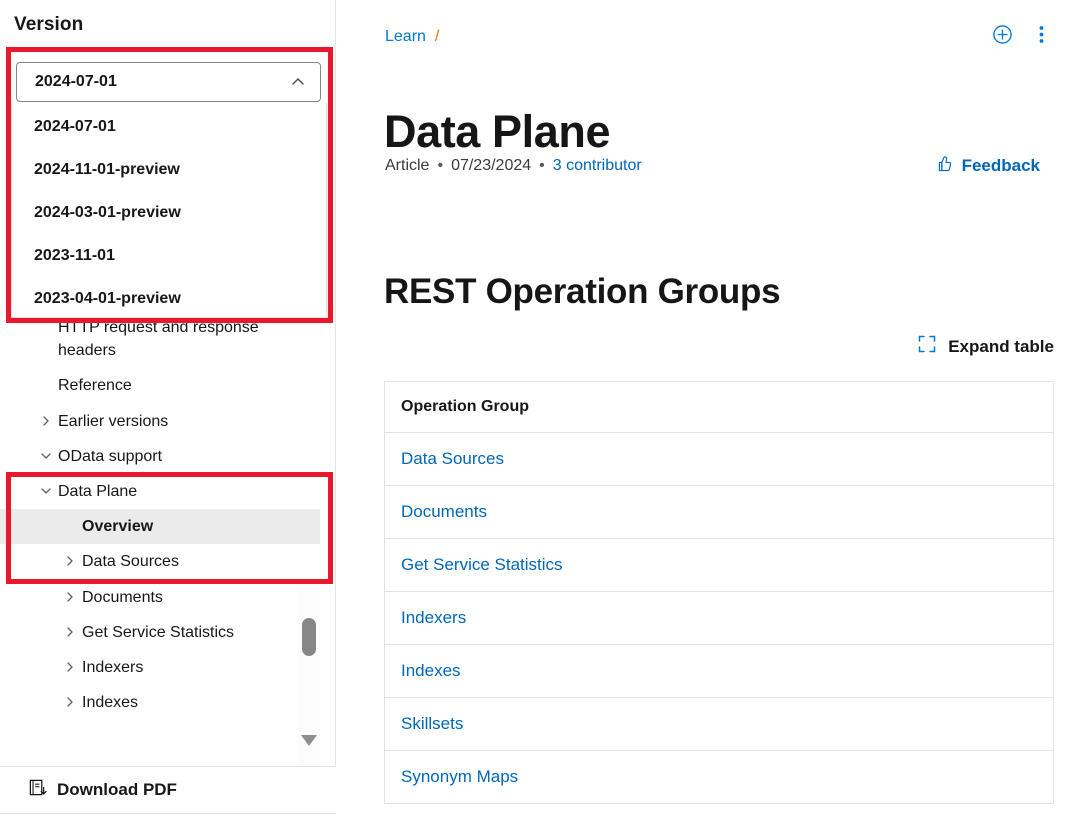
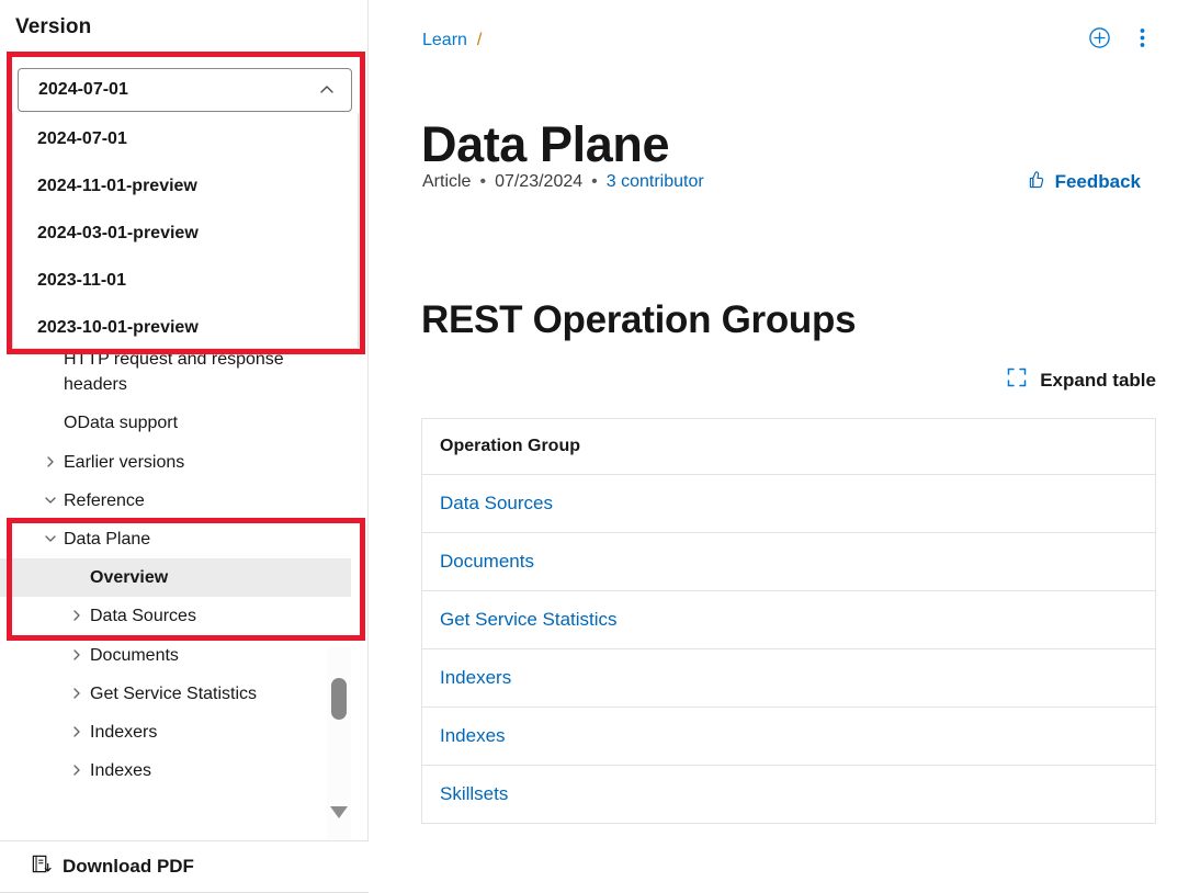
  Version
  2024-07-01
  2024-07-01
  2024-11-01-preview
  2024-03-01-preview
  2023-11-01
- 2023-04-01-preview
+ 2023-10-01-preview
  HTTP request and response headers
- Reference
+ OData support
  Earlier versions
- OData support
+ Reference
  Data Plane
  Overview
  Data Sources
  Documents
  Get Service Statistics
  Indexers
  Indexes
  Download PDF
  Learn
  /
  Data Plane
  Article
  •
  07/23/2024
  •
  3 contributor
  Feedback
  REST Operation Groups
  Expand table
  Operation Group
  Data Sources
  Documents
  Get Service Statistics
  Indexers
  Indexes
  Skillsets
- Synonym Maps
